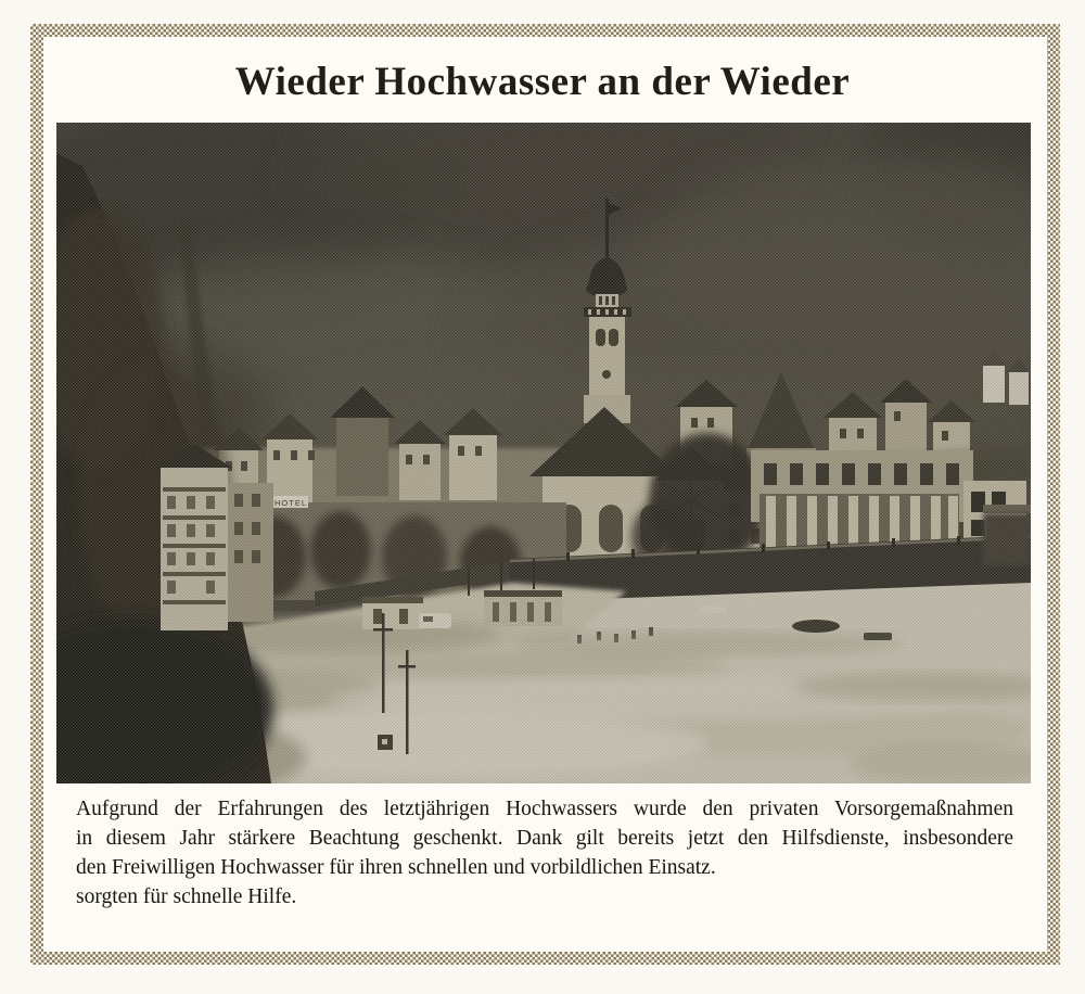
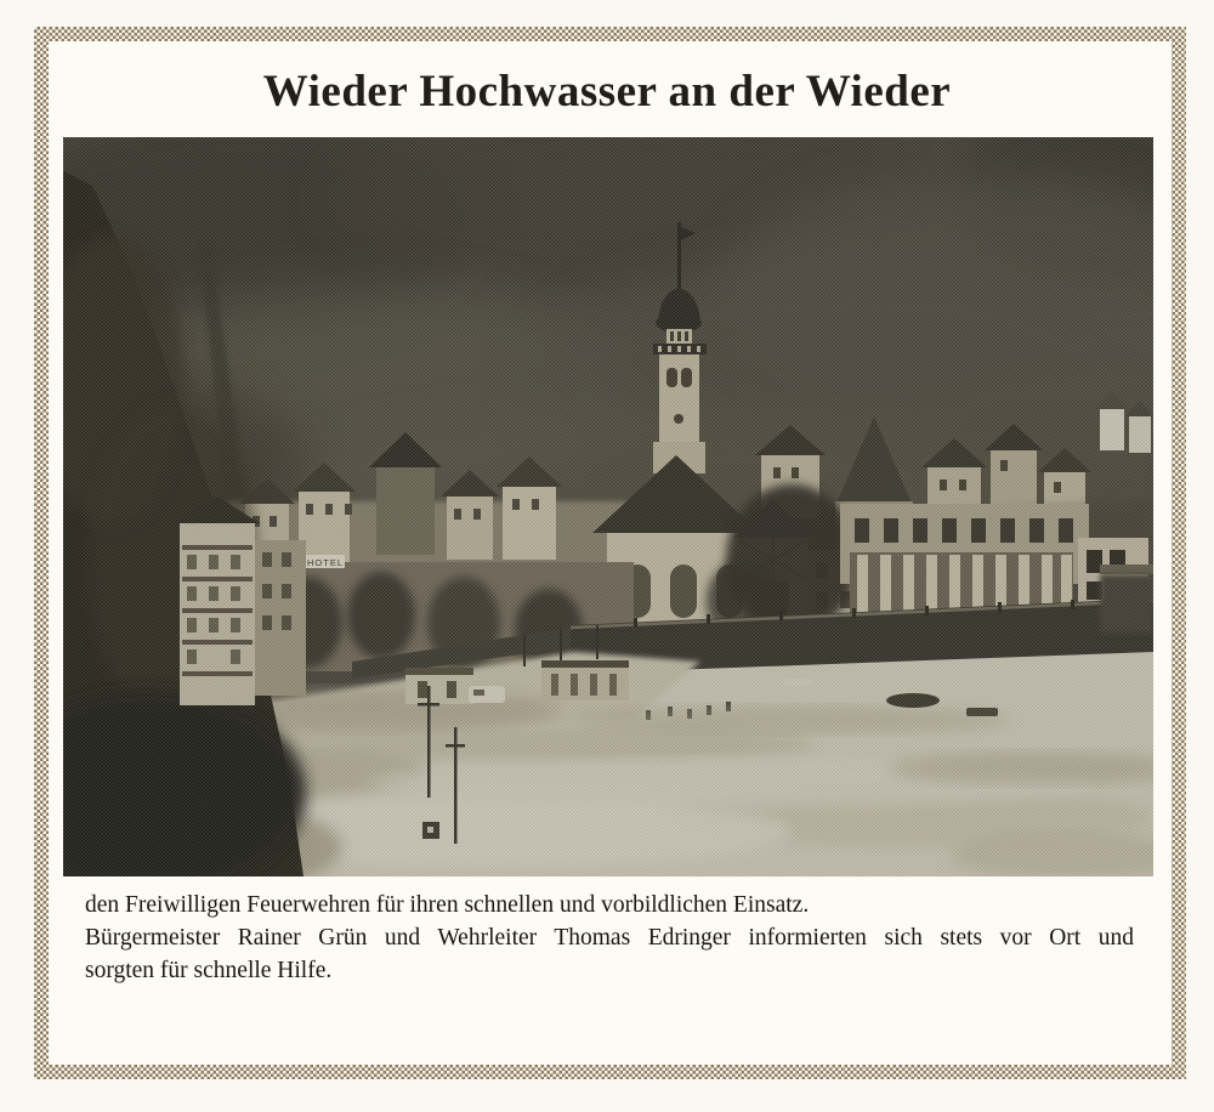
  Wieder Hochwasser an der Wieder
- Aufgrund der Erfahrungen des letztjährigen Hochwassers wurde den privaten Vorsorgemaßnahmen
- in diesem Jahr stärkere Beachtung geschenkt. Dank gilt bereits jetzt den Hilfsdienste, insbesondere
- den Freiwilligen Hochwasser für ihren schnellen und vorbildlichen Einsatz.
+ den Freiwilligen Feuerwehren für ihren schnellen und vorbildlichen Einsatz.
+ Bürgermeister Rainer Grün und Wehrleiter Thomas Edringer informierten sich stets vor Ort und
  sorgten für schnelle Hilfe.
